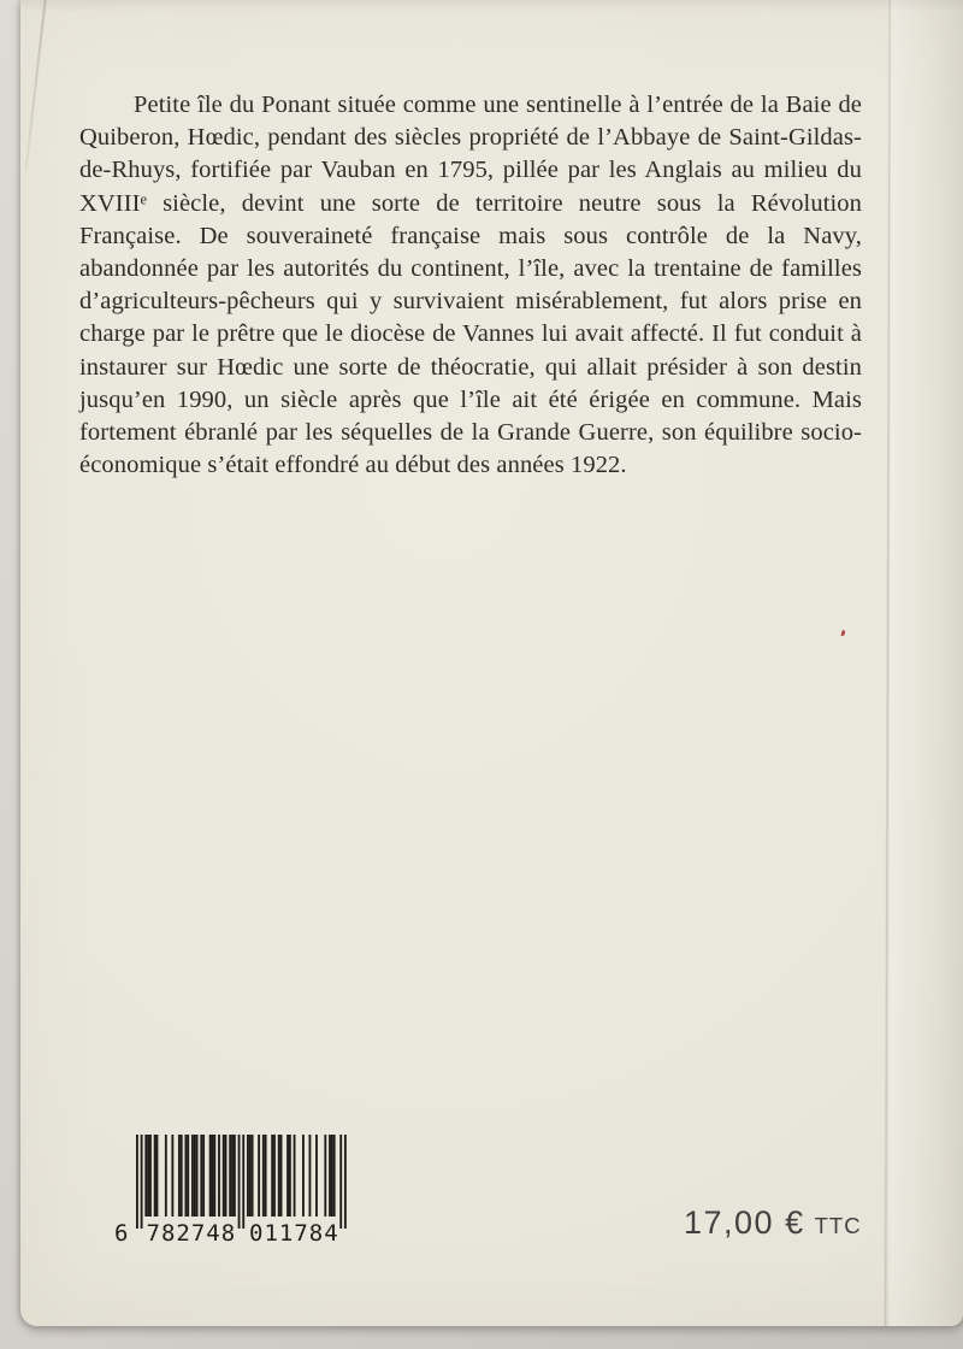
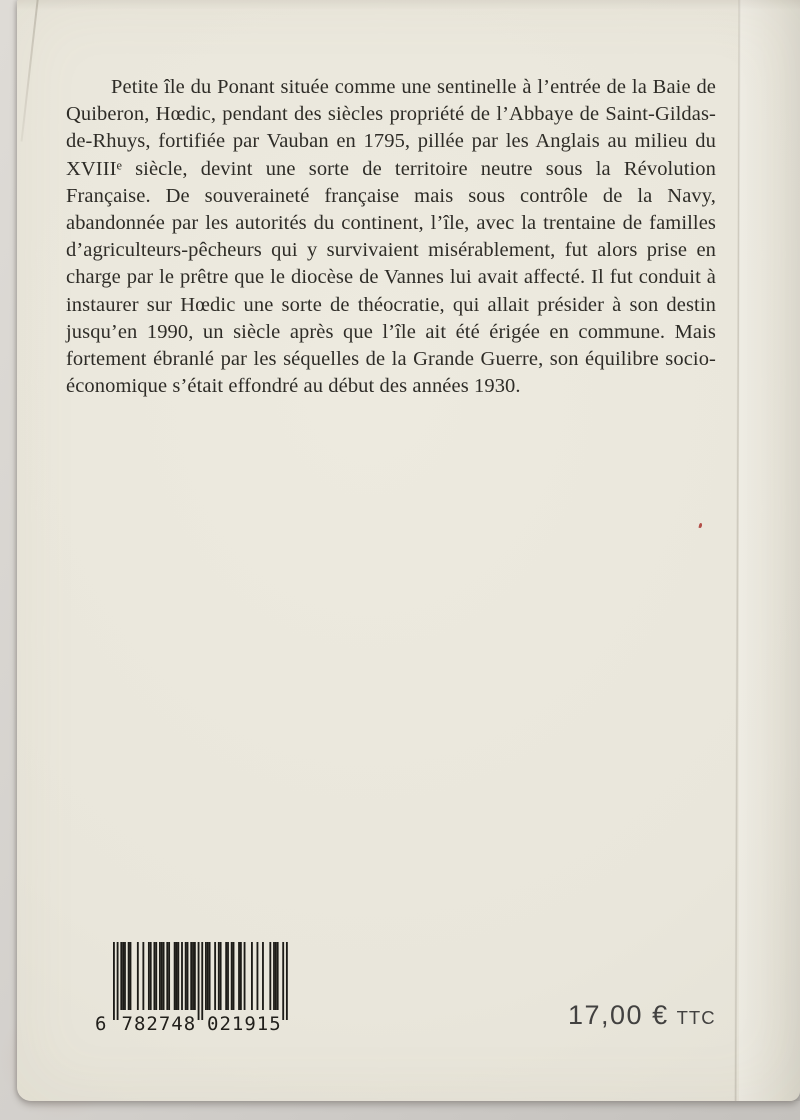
- Petite île du Ponant située comme une sentinelle à l’entrée de la Baie de Quiberon, Hœdic, pendant des siècles propriété de l’Abbaye de Saint-Gildas-de-Rhuys, fortifiée par Vauban en 1795, pillée par les Anglais au milieu du XVIIIᵉ siècle, devint une sorte de territoire neutre sous la Révolution Française. De souveraineté française mais sous contrôle de la Navy, abandonnée par les autorités du continent, l’île, avec la trentaine de familles d’agriculteurs-pêcheurs qui y survivaient misérablement, fut alors prise en charge par le prêtre que le diocèse de Vannes lui avait affecté. Il fut conduit à instaurer sur Hœdic une sorte de théocratie, qui allait présider à son destin jusqu’en 1990, un siècle après que l’île ait été érigée en commune. Mais fortement ébranlé par les séquelles de la Grande Guerre, son équilibre socio-économique s’était effondré au début des années 1922.
+ Petite île du Ponant située comme une sentinelle à l’entrée de la Baie de Quiberon, Hœdic, pendant des siècles propriété de l’Abbaye de Saint-Gildas-de-Rhuys, fortifiée par Vauban en 1795, pillée par les Anglais au milieu du XVIIIᵉ siècle, devint une sorte de territoire neutre sous la Révolution Française. De souveraineté française mais sous contrôle de la Navy, abandonnée par les autorités du continent, l’île, avec la trentaine de familles d’agriculteurs-pêcheurs qui y survivaient misérablement, fut alors prise en charge par le prêtre que le diocèse de Vannes lui avait affecté. Il fut conduit à instaurer sur Hœdic une sorte de théocratie, qui allait présider à son destin jusqu’en 1990, un siècle après que l’île ait été érigée en commune. Mais fortement ébranlé par les séquelles de la Grande Guerre, son équilibre socio-économique s’était effondré au début des années 1930.
  6
  782748
- 011784
+ 021915
  17,00 €
  TTC
